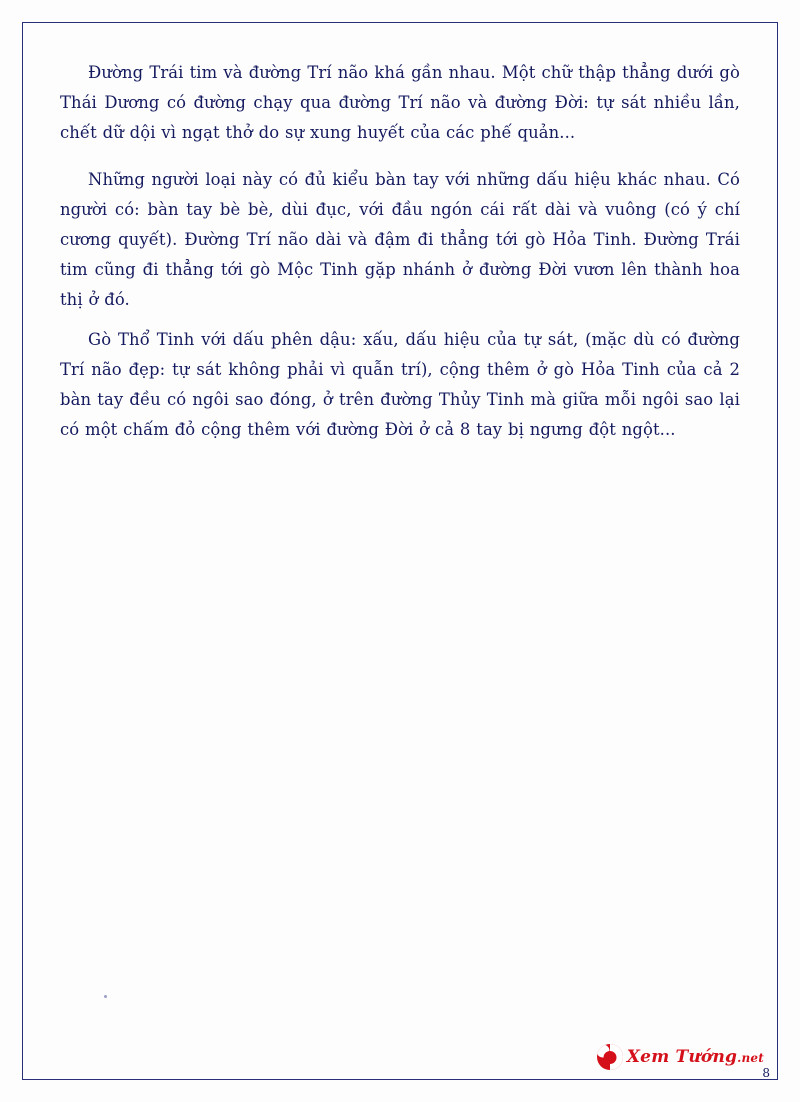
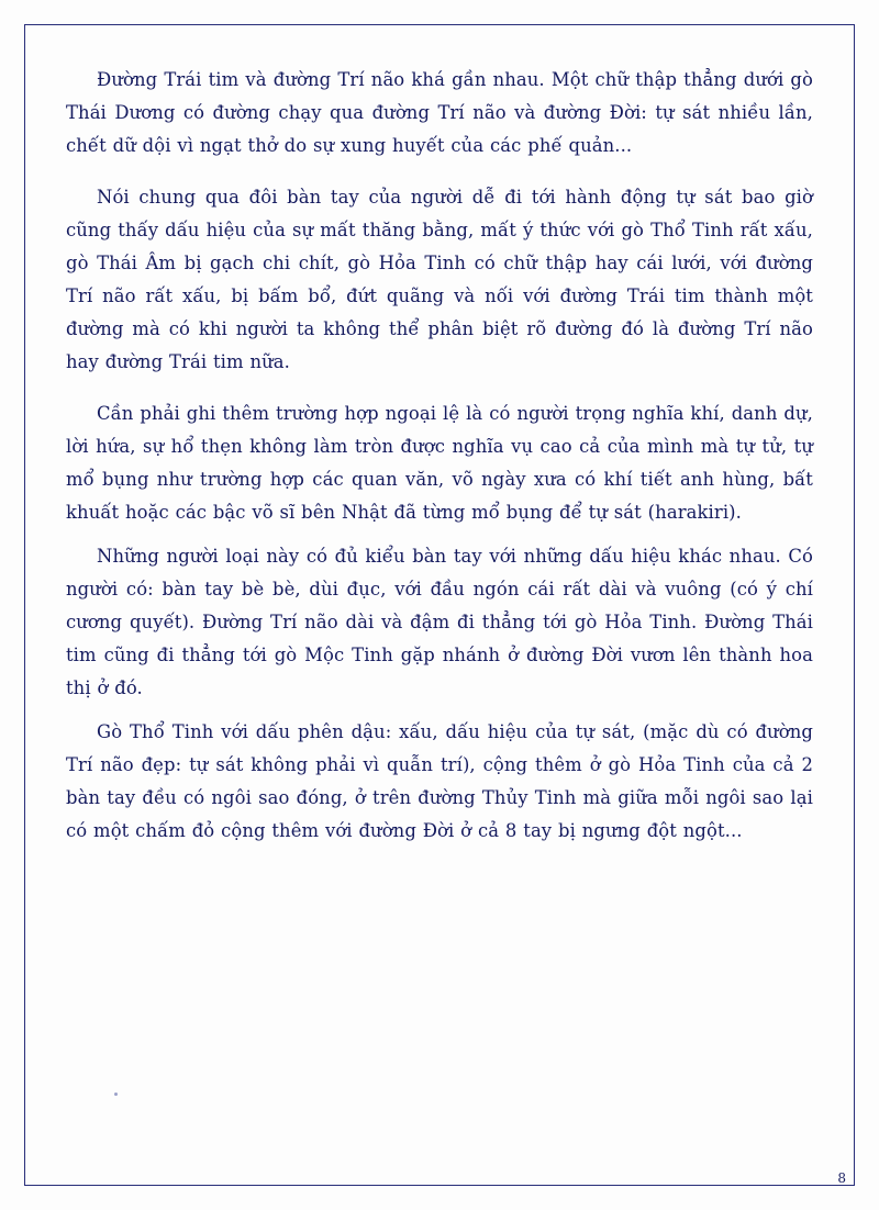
  Đường Trái tim và đường Trí não khá gần nhau. Một chữ thập thẳng dưới gò Thái Dương có đường chạy qua đường Trí não và đường Đời: tự sát nhiều lần, chết dữ dội vì ngạt thở do sự xung huyết của các phế quản...
+ Nói chung qua đôi bàn tay của người dễ đi tới hành động tự sát bao giờ cũng thấy dấu hiệu của sự mất thăng bằng, mất ý thức với gò Thổ Tinh rất xấu, gò Thái Âm bị gạch chi chít, gò Hỏa Tinh có chữ thập hay cái lưới, với đường Trí não rất xấu, bị bấm bổ, đứt quãng và nối với đường Trái tim thành một đường mà có khi người ta không thể phân biệt rõ đường đó là đường Trí não hay đường Trái tim nữa.
+ Cần phải ghi thêm trường hợp ngoại lệ là có người trọng nghĩa khí, danh dự, lời hứa, sự hổ thẹn không làm tròn được nghĩa vụ cao cả của mình mà tự tử, tự mổ bụng như trường hợp các quan văn, võ ngày xưa có khí tiết anh hùng, bất khuất hoặc các bậc võ sĩ bên Nhật đã từng mổ bụng để tự sát (harakiri).
- Những người loại này có đủ kiểu bàn tay với những dấu hiệu khác nhau. Có người có: bàn tay bè bè, dùi đục, với đầu ngón cái rất dài và vuông (có ý chí cương quyết). Đường Trí não dài và đậm đi thẳng tới gò Hỏa Tinh. Đường Trái tim cũng đi thẳng tới gò Mộc Tinh gặp nhánh ở đường Đời vươn lên thành hoa thị ở đó.
+ Những người loại này có đủ kiểu bàn tay với những dấu hiệu khác nhau. Có người có: bàn tay bè bè, dùi đục, với đầu ngón cái rất dài và vuông (có ý chí cương quyết). Đường Trí não dài và đậm đi thẳng tới gò Hỏa Tinh. Đường Thái tim cũng đi thẳng tới gò Mộc Tinh gặp nhánh ở đường Đời vươn lên thành hoa thị ở đó.
  Gò Thổ Tinh với dấu phên dậu: xấu, dấu hiệu của tự sát, (mặc dù có đường Trí não đẹp: tự sát không phải vì quẫn trí), cộng thêm ở gò Hỏa Tinh của cả 2 bàn tay đều có ngôi sao đóng, ở trên đường Thủy Tinh mà giữa mỗi ngôi sao lại có một chấm đỏ cộng thêm với đường Đời ở cả 8 tay bị ngưng đột ngột...
- Xem Tướng.net
  8
